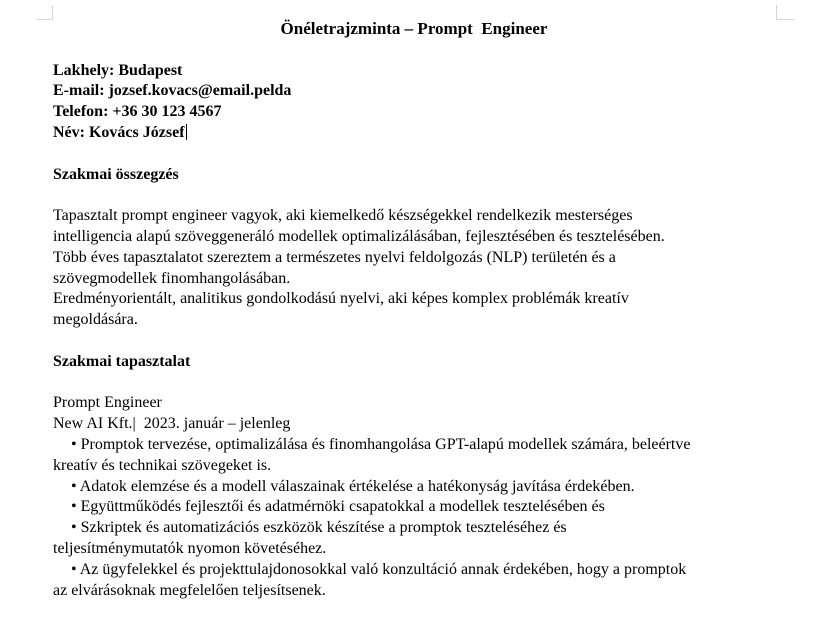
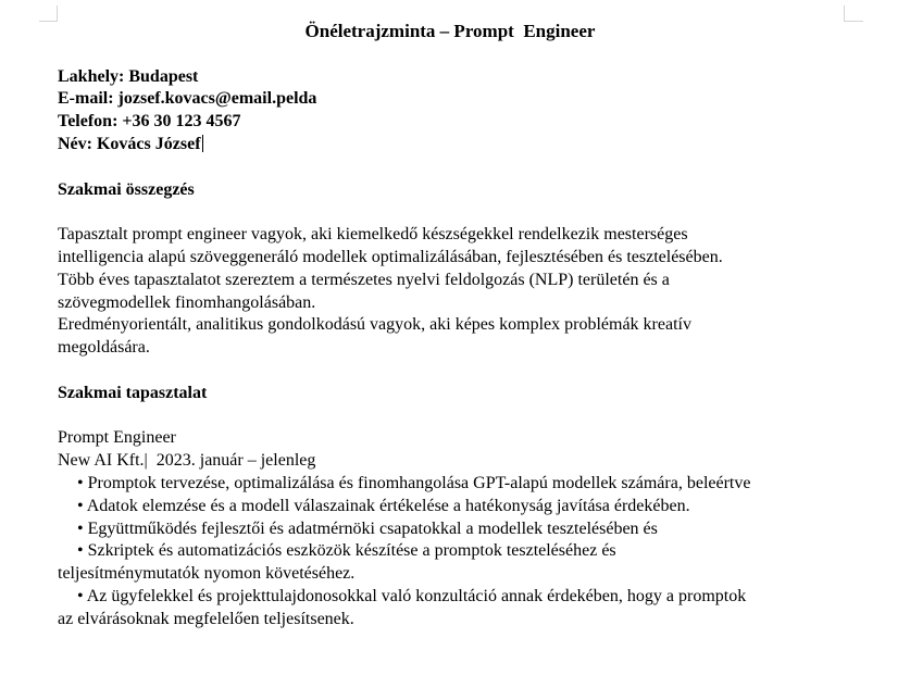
  Önéletrajzminta – Prompt Engineer
  Lakhely: Budapest
  E-mail: jozsef.kovacs@email.pelda
  Telefon: +36 30 123 4567
  Név: Kovács József
  Szakmai összegzés
  Tapasztalt prompt engineer vagyok, aki kiemelkedő készségekkel rendelkezik mesterséges
  intelligencia alapú szöveggeneráló modellek optimalizálásában, fejlesztésében és tesztelésében.
  Több éves tapasztalatot szereztem a természetes nyelvi feldolgozás (NLP) területén és a
  szövegmodellek finomhangolásában.
- Eredményorientált, analitikus gondolkodású nyelvi, aki képes komplex problémák kreatív
+ Eredményorientált, analitikus gondolkodású vagyok, aki képes komplex problémák kreatív
  megoldására.
  Szakmai tapasztalat
  Prompt Engineer
  New AI Kft.| 2023. január – jelenleg
  • Promptok tervezése, optimalizálása és finomhangolása GPT-alapú modellek számára, beleértve
- kreatív és technikai szövegeket is.
  • Adatok elemzése és a modell válaszainak értékelése a hatékonyság javítása érdekében.
  • Együttműködés fejlesztői és adatmérnöki csapatokkal a modellek tesztelésében és
  • Szkriptek és automatizációs eszközök készítése a promptok teszteléséhez és
  teljesítménymutatók nyomon követéséhez.
  • Az ügyfelekkel és projekttulajdonosokkal való konzultáció annak érdekében, hogy a promptok
  az elvárásoknak megfelelően teljesítsenek.
